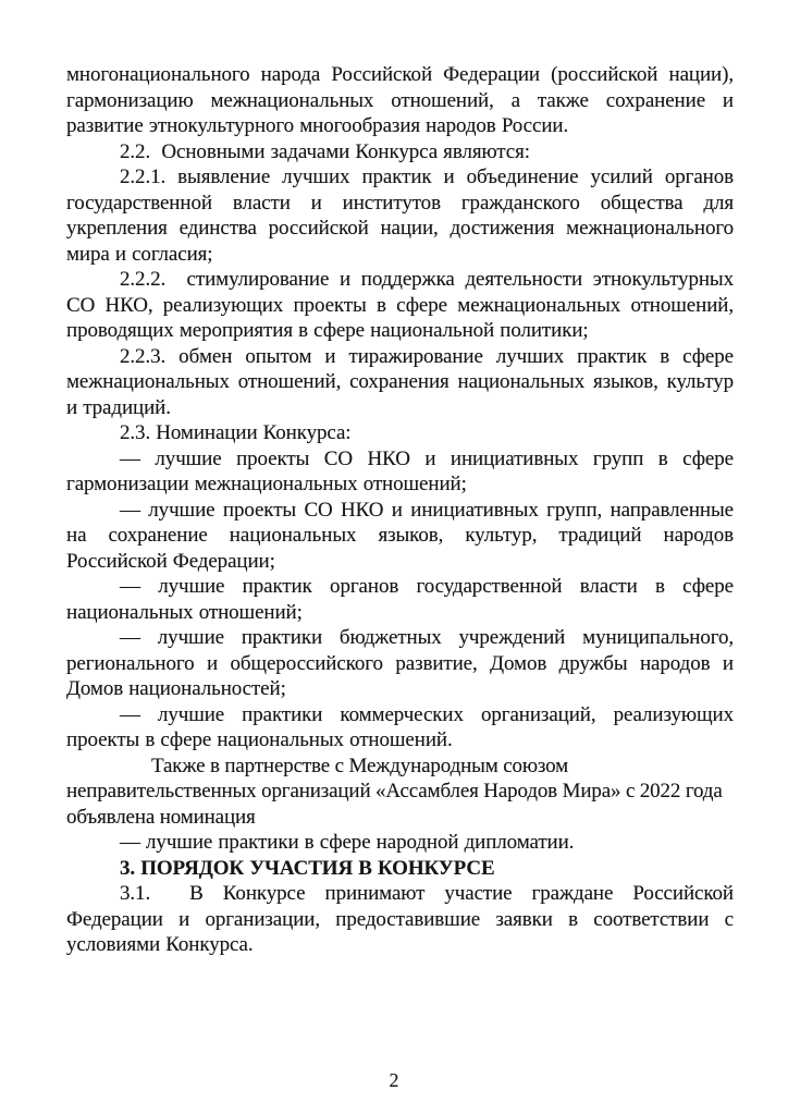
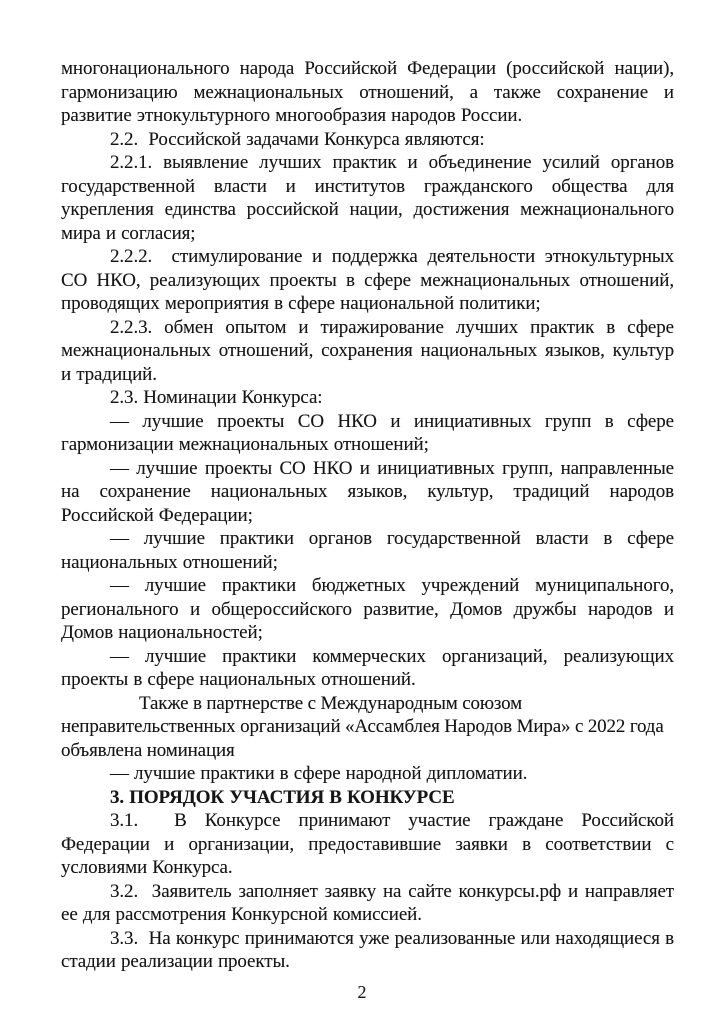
  многонационального народа Российской Федерации (российской нации), гармонизацию межнациональных отношений, а также сохранение и развитие этнокультурного многообразия народов России.
- 2.2. Основными задачами Конкурса являются:
+ 2.2. Российской задачами Конкурса являются:
  2.2.1. выявление лучших практик и объединение усилий органов государственной власти и институтов гражданского общества для укрепления единства российской нации, достижения межнационального мира и согласия;
  2.2.2. стимулирование и поддержка деятельности этнокультурных СО НКО, реализующих проекты в сфере межнациональных отношений, проводящих мероприятия в сфере национальной политики;
  2.2.3. обмен опытом и тиражирование лучших практик в сфере межнациональных отношений, сохранения национальных языков, культур и традиций.
  2.3. Номинации Конкурса:
  — лучшие проекты СО НКО и инициативных групп в сфере гармонизации межнациональных отношений;
  — лучшие проекты СО НКО и инициативных групп, направленные на сохранение национальных языков, культур, традиций народов Российской Федерации;
- — лучшие практик органов государственной власти в сфере национальных отношений;
+ — лучшие практики органов государственной власти в сфере национальных отношений;
  — лучшие практики бюджетных учреждений муниципального, регионального и общероссийского развитие, Домов дружбы народов и Домов национальностей;
  — лучшие практики коммерческих организаций, реализующих проекты в сфере национальных отношений.
  Также в партнерстве с Международным союзом неправительственных организаций «Ассамблея Народов Мира» с 2022 года объявлена номинация
  — лучшие практики в сфере народной дипломатии.
  3. ПОРЯДОК УЧАСТИЯ В КОНКУРСЕ
  3.1. В Конкурсе принимают участие граждане Российской Федерации и организации, предоставившие заявки в соответствии с условиями Конкурса.
+ 3.2. Заявитель заполняет заявку на сайте конкурсы.рф и направляет ее для рассмотрения Конкурсной комиссией.
+ 3.3. На конкурс принимаются уже реализованные или находящиеся в стадии реализации проекты.
  2
